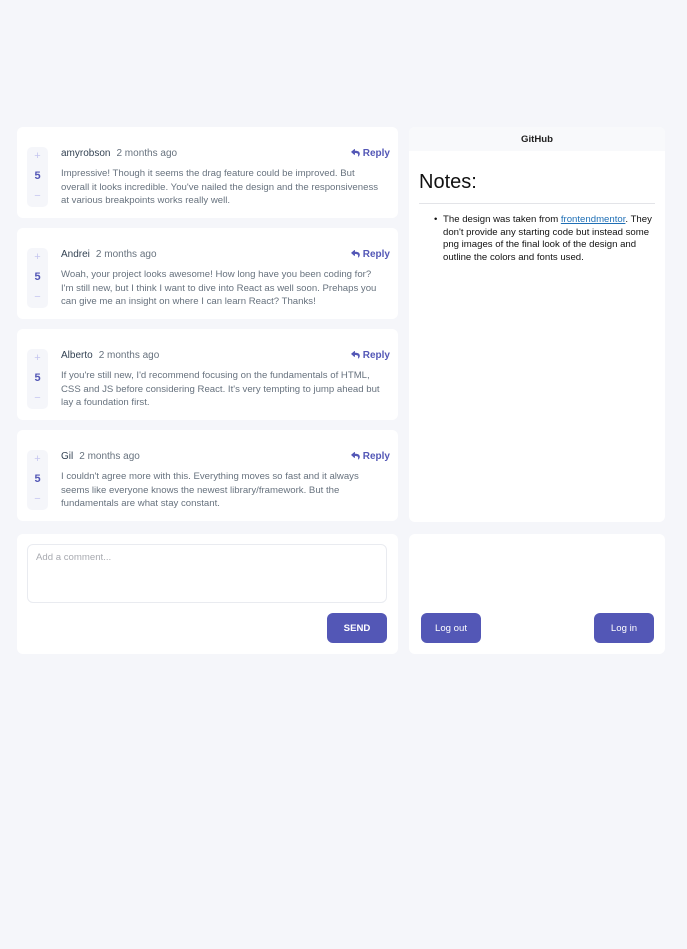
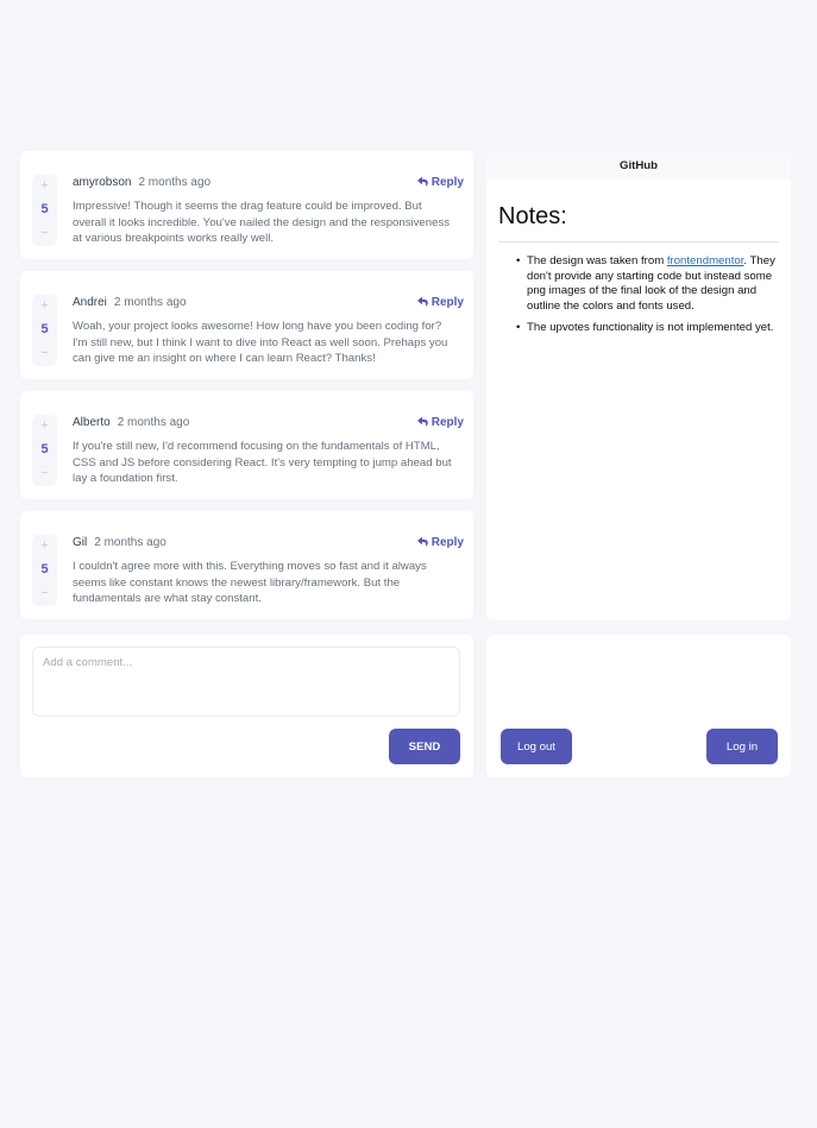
  +
  5
  −
  amyrobson
  2 months ago
  Reply
  Impressive! Though it seems the drag feature could be improved. But overall it looks incredible. You've nailed the design and the responsiveness at various breakpoints works really well.
  +
  5
  −
  Andrei
  2 months ago
  Reply
  Woah, your project looks awesome! How long have you been coding for? I'm still new, but I think I want to dive into React as well soon. Prehaps you can give me an insight on where I can learn React? Thanks!
  +
  5
  −
  Alberto
  2 months ago
  Reply
  If you're still new, I'd recommend focusing on the fundamentals of HTML, CSS and JS before considering React. It's very tempting to jump ahead but lay a foundation first.
  +
  5
  −
  Gil
  2 months ago
  Reply
- I couldn't agree more with this. Everything moves so fast and it always seems like everyone knows the newest library/framework. But the fundamentals are what stay constant.
+ I couldn't agree more with this. Everything moves so fast and it always seems like constant knows the newest library/framework. But the fundamentals are what stay constant.
  Add a comment...
  SEND
  GitHub
  Notes:
  The design was taken from frontendmentor. They don't provide any starting code but instead some png images of the final look of the design and outline the colors and fonts used.
+ The upvotes functionality is not implemented yet.
  Log out
  Log in
